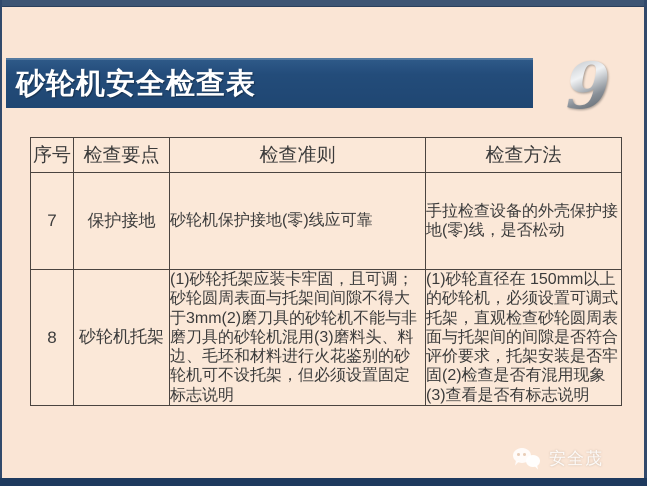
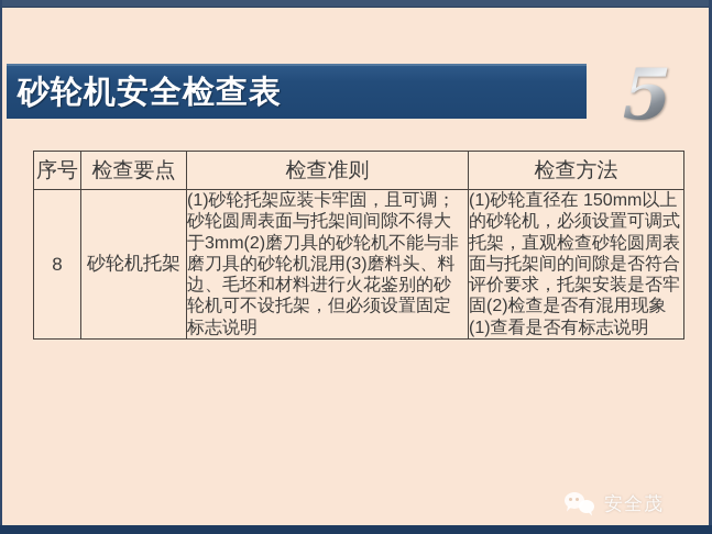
  砂轮机安全检查表
- 9
+ 5
  序号	检查要点	检查准则	检查方法
- 7	保护接地	砂轮机保护接地(零)线应可靠	手拉检查设备的外壳保护接地(零)线，是否松动
- 8	砂轮机托架	(1)砂轮托架应装卡牢固，且可调；砂轮圆周表面与托架间间隙不得大于3mm(2)磨刀具的砂轮机不能与非磨刀具的砂轮机混用(3)磨料头、料边、毛坯和材料进行火花鉴别的砂轮机可不设托架，但必须设置固定标志说明	(1)砂轮直径在 150mm以上的砂轮机，必须设置可调式托架，直观检查砂轮圆周表面与托架间的间隙是否符合评价要求，托架安装是否牢固(2)检查是否有混用现象(3)查看是否有标志说明
+ 8	砂轮机托架	(1)砂轮托架应装卡牢固，且可调；砂轮圆周表面与托架间间隙不得大于3mm(2)磨刀具的砂轮机不能与非磨刀具的砂轮机混用(3)磨料头、料边、毛坯和材料进行火花鉴别的砂轮机可不设托架，但必须设置固定标志说明	(1)砂轮直径在 150mm以上的砂轮机，必须设置可调式托架，直观检查砂轮圆周表面与托架间的间隙是否符合评价要求，托架安装是否牢固(2)检查是否有混用现象(1)查看是否有标志说明
  安全茂
